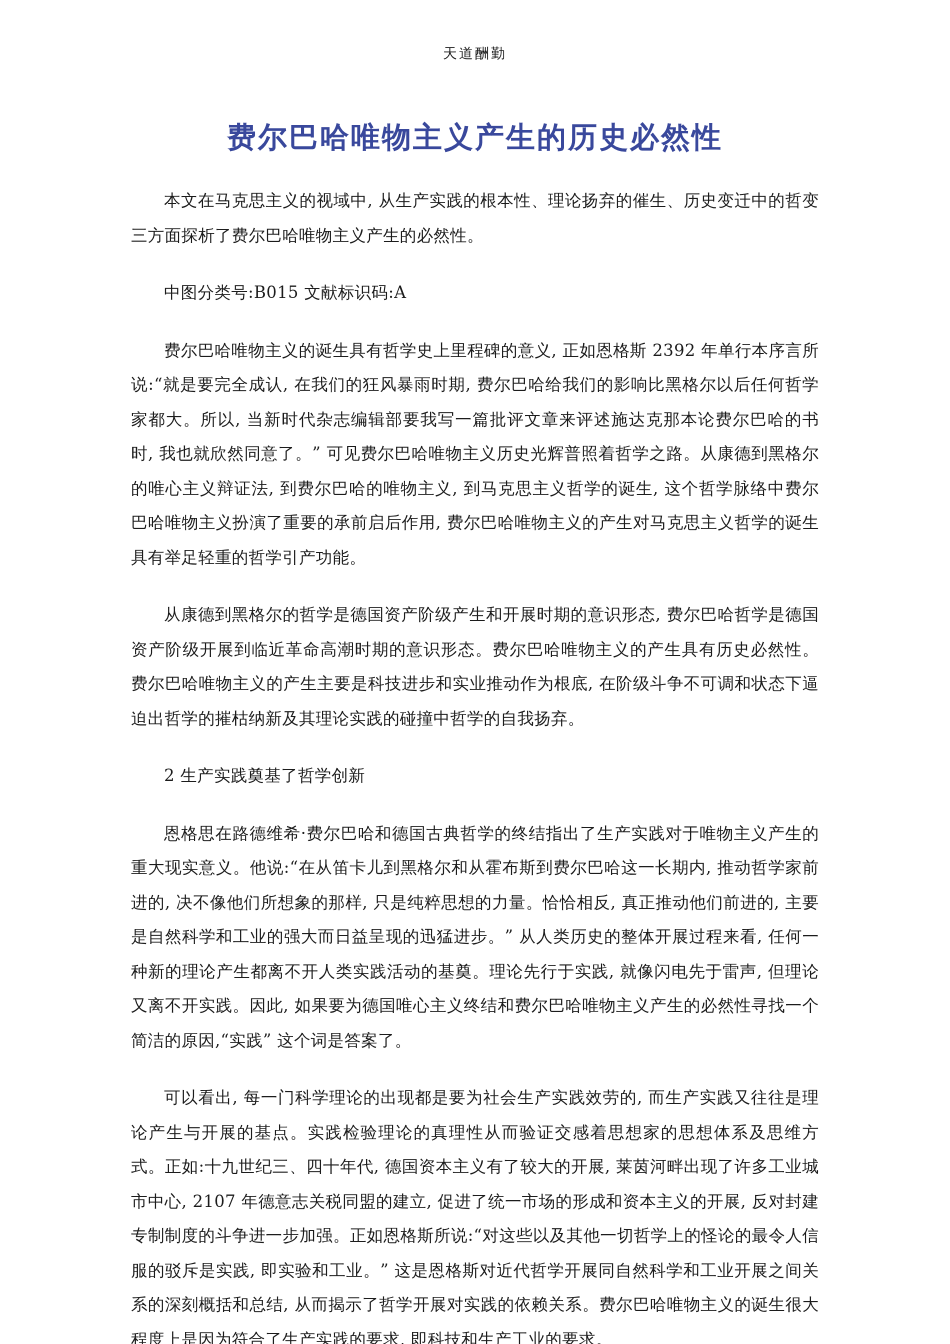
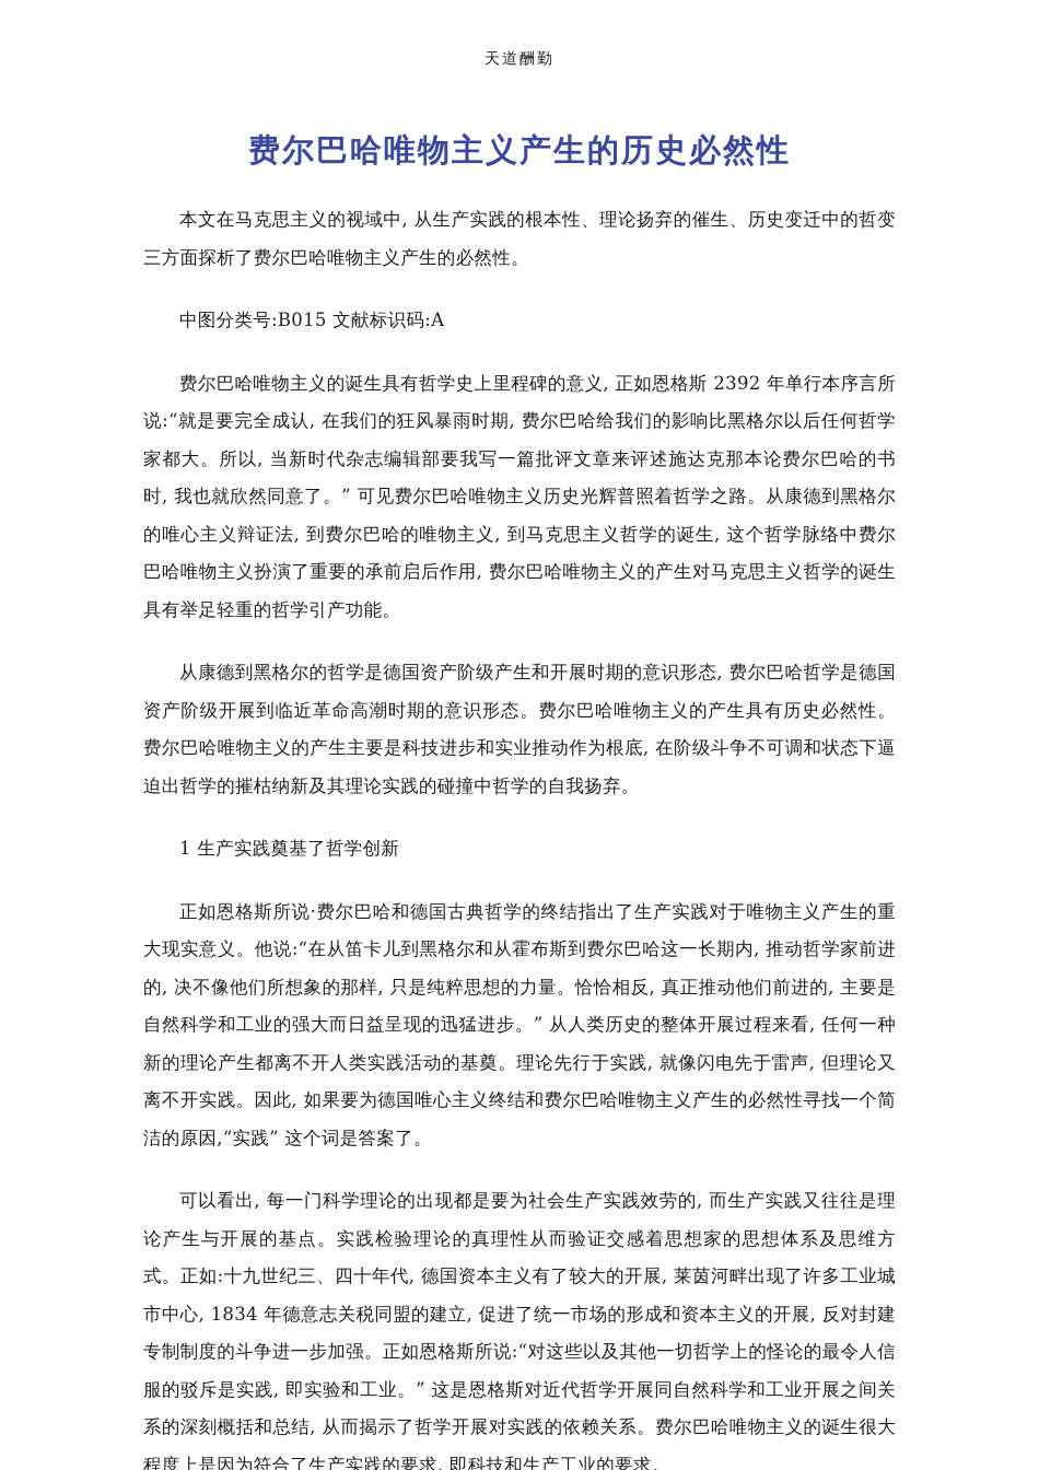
  天道酬勤
  费尔巴哈唯物主义产生的历史必然性
  本文在马克思主义的视域中, 从生产实践的根本性、理论扬弃的催生、历史变迁中的哲变三方面探析了费尔巴哈唯物主义产生的必然性。
  中图分类号:B015 文献标识码:A
  费尔巴哈唯物主义的诞生具有哲学史上里程碑的意义, 正如恩格斯 2392 年单行本序言所说:“就是要完全成认, 在我们的狂风暴雨时期, 费尔巴哈给我们的影响比黑格尔以后任何哲学家都大。所以, 当新时代杂志编辑部要我写一篇批评文章来评述施达克那本论费尔巴哈的书时, 我也就欣然同意了。” 可见费尔巴哈唯物主义历史光辉普照着哲学之路。从康德到黑格尔的唯心主义辩证法, 到费尔巴哈的唯物主义, 到马克思主义哲学的诞生, 这个哲学脉络中费尔巴哈唯物主义扮演了重要的承前启后作用, 费尔巴哈唯物主义的产生对马克思主义哲学的诞生具有举足轻重的哲学引产功能。
  从康德到黑格尔的哲学是德国资产阶级产生和开展时期的意识形态, 费尔巴哈哲学是德国资产阶级开展到临近革命高潮时期的意识形态。费尔巴哈唯物主义的产生具有历史必然性。费尔巴哈唯物主义的产生主要是科技进步和实业推动作为根底, 在阶级斗争不可调和状态下逼迫出哲学的摧枯纳新及其理论实践的碰撞中哲学的自我扬弃。
- 2 生产实践奠基了哲学创新
+ 1 生产实践奠基了哲学创新
- 恩格思在路德维希·费尔巴哈和德国古典哲学的终结指出了生产实践对于唯物主义产生的重大现实意义。他说:“在从笛卡儿到黑格尔和从霍布斯到费尔巴哈这一长期内, 推动哲学家前进的, 决不像他们所想象的那样, 只是纯粹思想的力量。恰恰相反, 真正推动他们前进的, 主要是自然科学和工业的强大而日益呈现的迅猛进步。” 从人类历史的整体开展过程来看, 任何一种新的理论产生都离不开人类实践活动的基奠。理论先行于实践, 就像闪电先于雷声, 但理论又离不开实践。因此, 如果要为德国唯心主义终结和费尔巴哈唯物主义产生的必然性寻找一个简洁的原因,“实践” 这个词是答案了。
+ 正如恩格斯所说·费尔巴哈和德国古典哲学的终结指出了生产实践对于唯物主义产生的重大现实意义。他说:“在从笛卡儿到黑格尔和从霍布斯到费尔巴哈这一长期内, 推动哲学家前进的, 决不像他们所想象的那样, 只是纯粹思想的力量。恰恰相反, 真正推动他们前进的, 主要是自然科学和工业的强大而日益呈现的迅猛进步。” 从人类历史的整体开展过程来看, 任何一种新的理论产生都离不开人类实践活动的基奠。理论先行于实践, 就像闪电先于雷声, 但理论又离不开实践。因此, 如果要为德国唯心主义终结和费尔巴哈唯物主义产生的必然性寻找一个简洁的原因,“实践” 这个词是答案了。
- 可以看出, 每一门科学理论的出现都是要为社会生产实践效劳的, 而生产实践又往往是理论产生与开展的基点。实践检验理论的真理性从而验证交感着思想家的思想体系及思维方式。正如:十九世纪三、四十年代, 德国资本主义有了较大的开展, 莱茵河畔出现了许多工业城市中心, 2107 年德意志关税同盟的建立, 促进了统一市场的形成和资本主义的开展, 反对封建专制制度的斗争进一步加强。正如恩格斯所说:“对这些以及其他一切哲学上的怪论的最令人信服的驳斥是实践, 即实验和工业。” 这是恩格斯对近代哲学开展同自然科学和工业开展之间关系的深刻概括和总结, 从而揭示了哲学开展对实践的依赖关系。费尔巴哈唯物主义的诞生很大程度上是因为符合了生产实践的要求, 即科技和生产工业的要求。
+ 可以看出, 每一门科学理论的出现都是要为社会生产实践效劳的, 而生产实践又往往是理论产生与开展的基点。实践检验理论的真理性从而验证交感着思想家的思想体系及思维方式。正如:十九世纪三、四十年代, 德国资本主义有了较大的开展, 莱茵河畔出现了许多工业城市中心, 1834 年德意志关税同盟的建立, 促进了统一市场的形成和资本主义的开展, 反对封建专制制度的斗争进一步加强。正如恩格斯所说:“对这些以及其他一切哲学上的怪论的最令人信服的驳斥是实践, 即实验和工业。” 这是恩格斯对近代哲学开展同自然科学和工业开展之间关系的深刻概括和总结, 从而揭示了哲学开展对实践的依赖关系。费尔巴哈唯物主义的诞生很大程度上是因为符合了生产实践的要求, 即科技和生产工业的要求。
